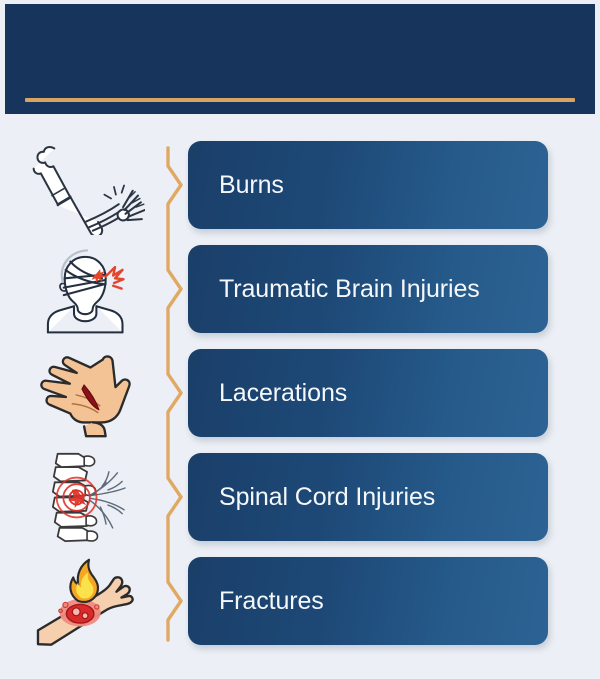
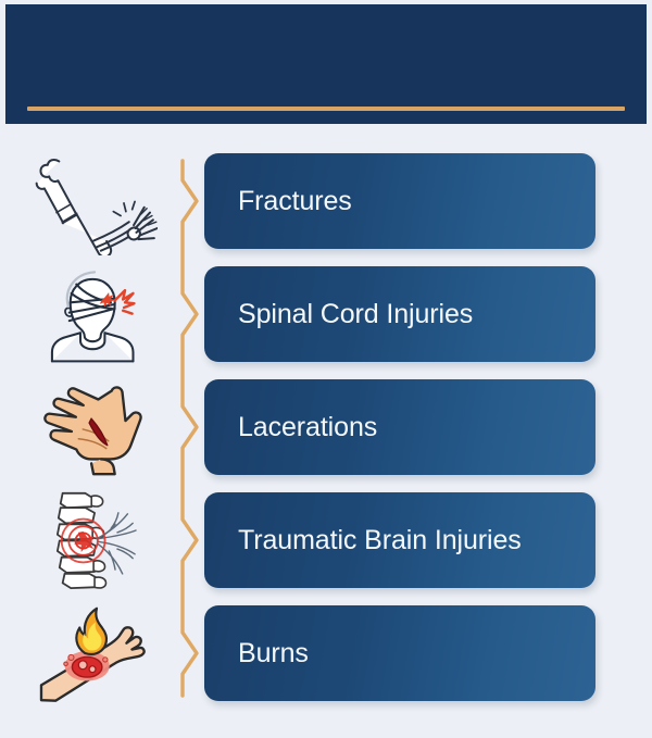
- Burns
+ Fractures
- Traumatic Brain Injuries
+ Spinal Cord Injuries
  Lacerations
- Spinal Cord Injuries
+ Traumatic Brain Injuries
- Fractures
+ Burns
